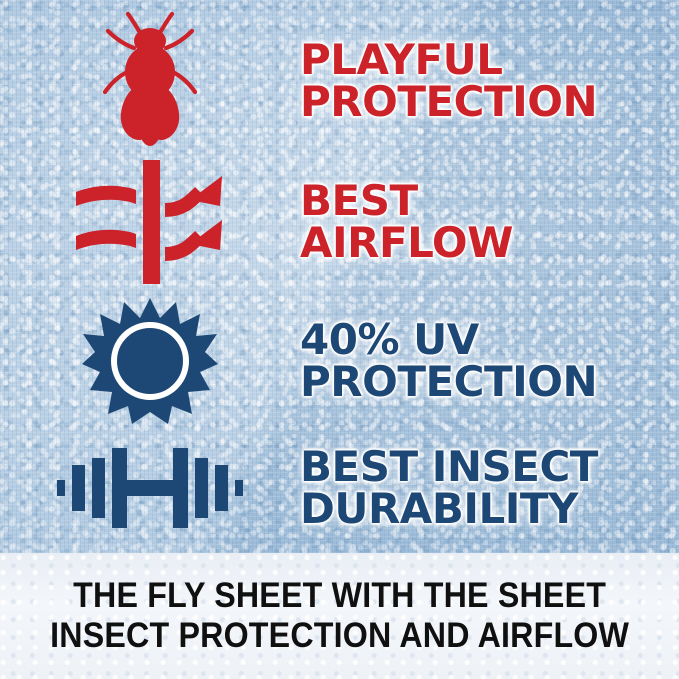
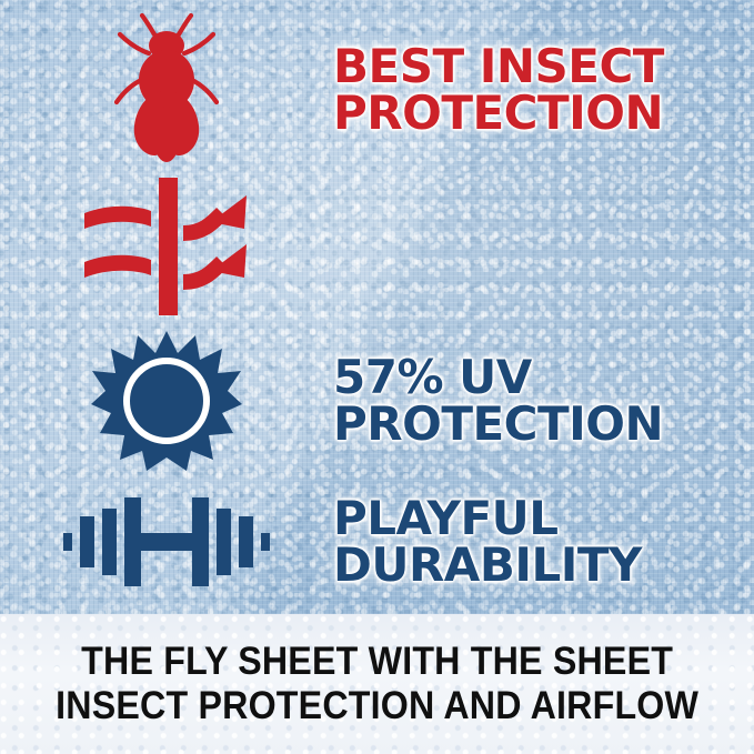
- PLAYFUL
+ BEST INSECT
  PROTECTION
- BEST
- AIRFLOW
- 40% UV
+ 57% UV
  PROTECTION
- BEST INSECT
+ PLAYFUL
  DURABILITY
  THE FLY SHEET WITH THE SHEET
  INSECT PROTECTION AND AIRFLOW
